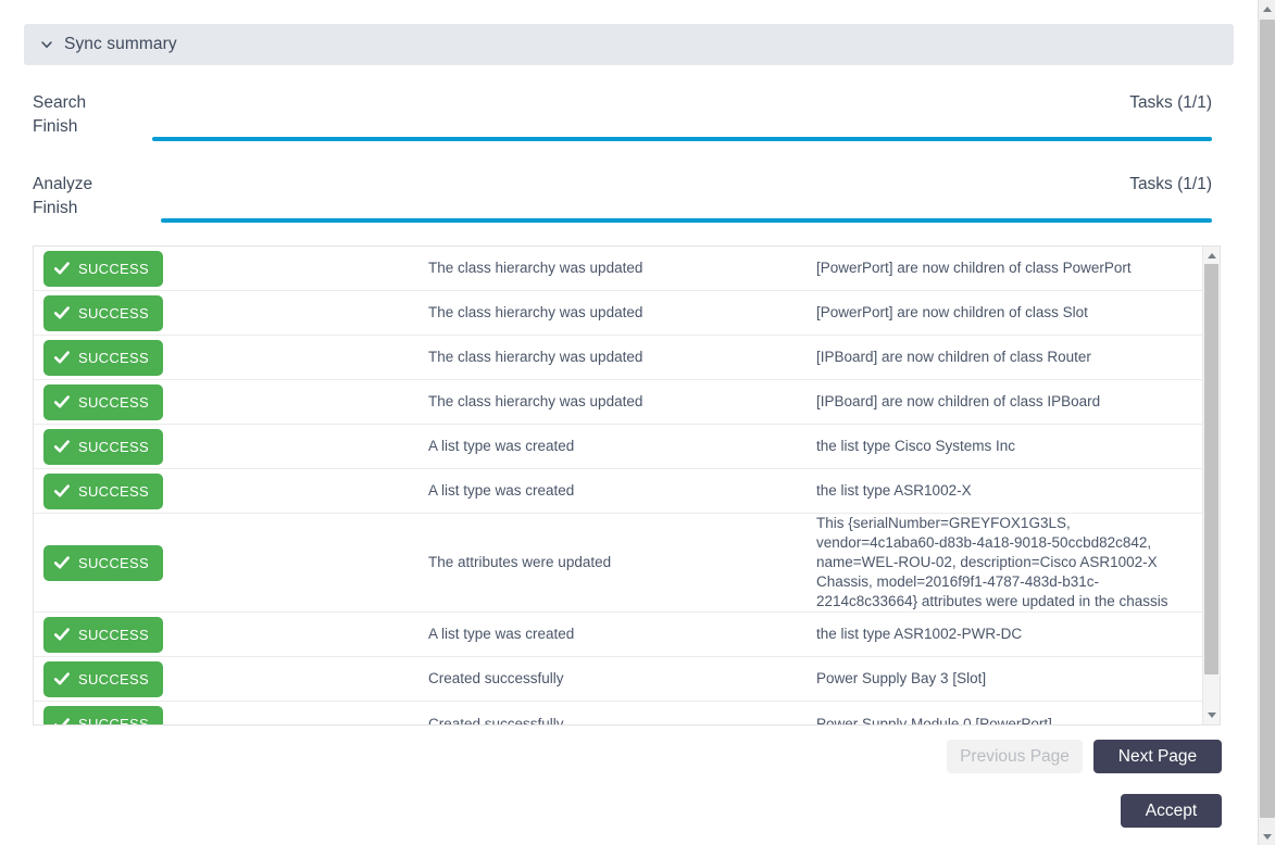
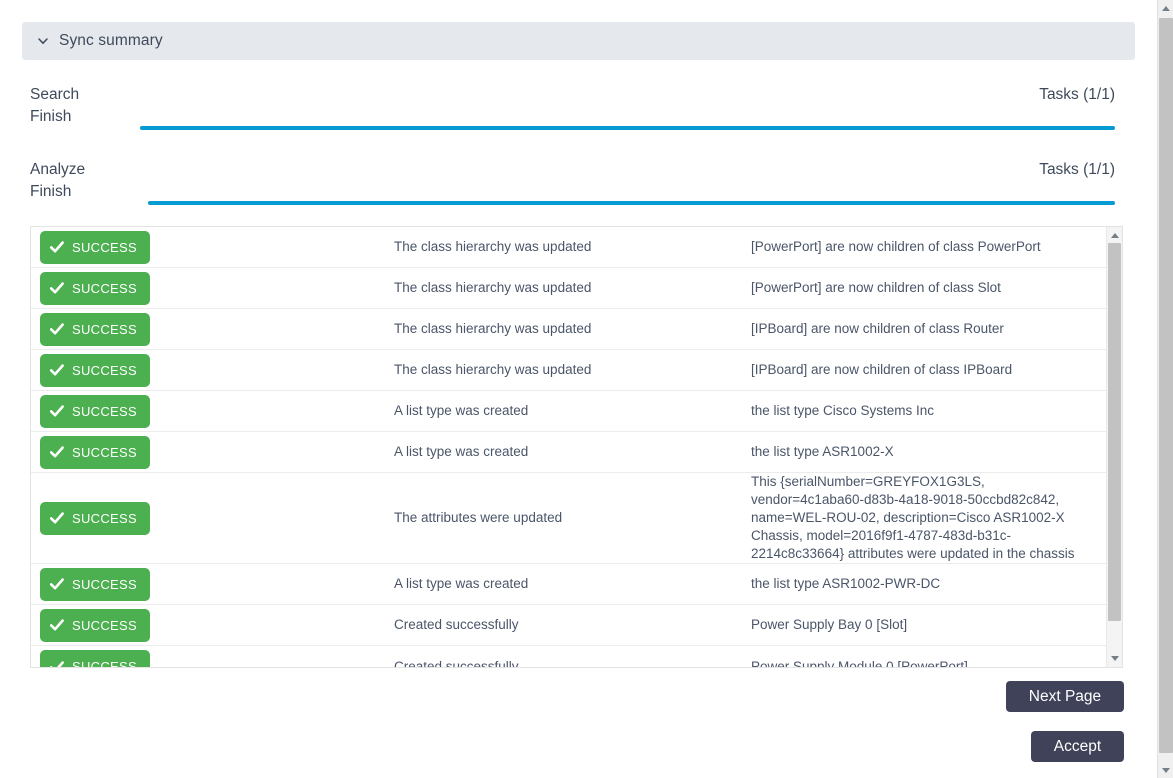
  Sync summary
  Search
  Finish
  Tasks (1/1)
  Analyze
  Finish
  Tasks (1/1)
  SUCCESS
  The class hierarchy was updated
  [PowerPort] are now children of class PowerPort
  SUCCESS
  The class hierarchy was updated
  [PowerPort] are now children of class Slot
  SUCCESS
  The class hierarchy was updated
  [IPBoard] are now children of class Router
  SUCCESS
  The class hierarchy was updated
  [IPBoard] are now children of class IPBoard
  SUCCESS
  A list type was created
  the list type Cisco Systems Inc
  SUCCESS
  A list type was created
  the list type ASR1002-X
  SUCCESS
  The attributes were updated
  This {serialNumber=GREYFOX1G3LS, vendor=4c1aba60-d83b-4a18-9018-50ccbd82c842, name=WEL-ROU-02, description=Cisco ASR1002-X Chassis, model=2016f9f1-4787-483d-b31c-2214c8c33664} attributes were updated in the chassis
  SUCCESS
  A list type was created
  the list type ASR1002-PWR-DC
  SUCCESS
  Created successfully
- Power Supply Bay 3 [Slot]
+ Power Supply Bay 0 [Slot]
  SUCCESS
  Created successfully
  Power Supply Module 0 [PowerPort]
- Previous Page
  Next Page
  Accept
